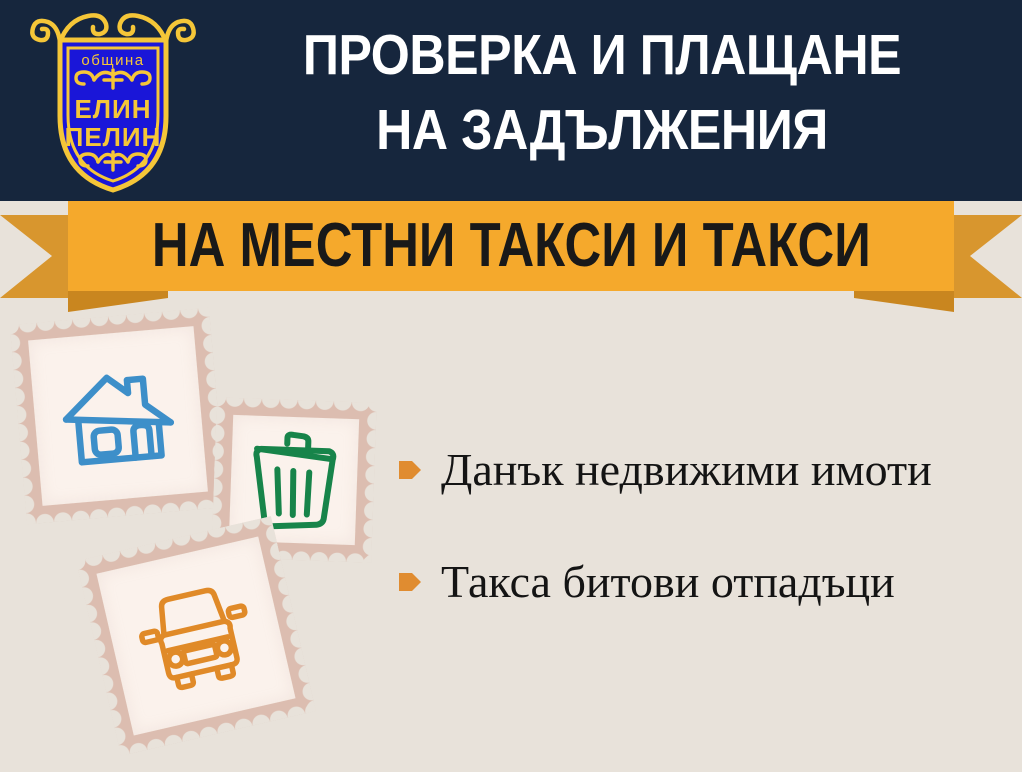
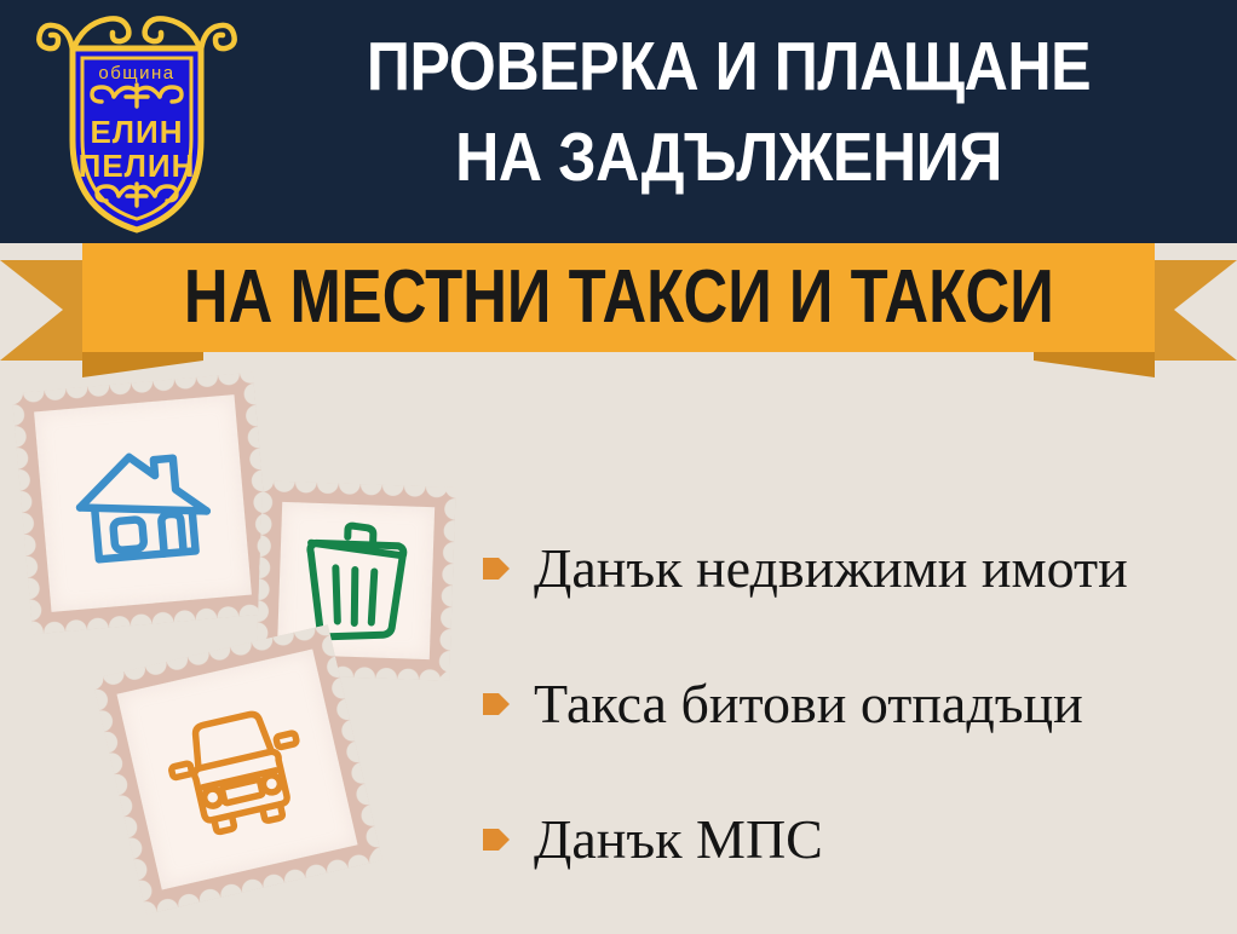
  община
  ЕЛИН
  ПЕЛИН
  ПРОВЕРКА И ПЛАЩАНЕ
  НА ЗАДЪЛЖЕНИЯ
  НА МЕСТНИ ТАКСИ И ТАКСИ
  Данък недвижими имоти
  Такса битови отпадъци
+ Данък МПС
